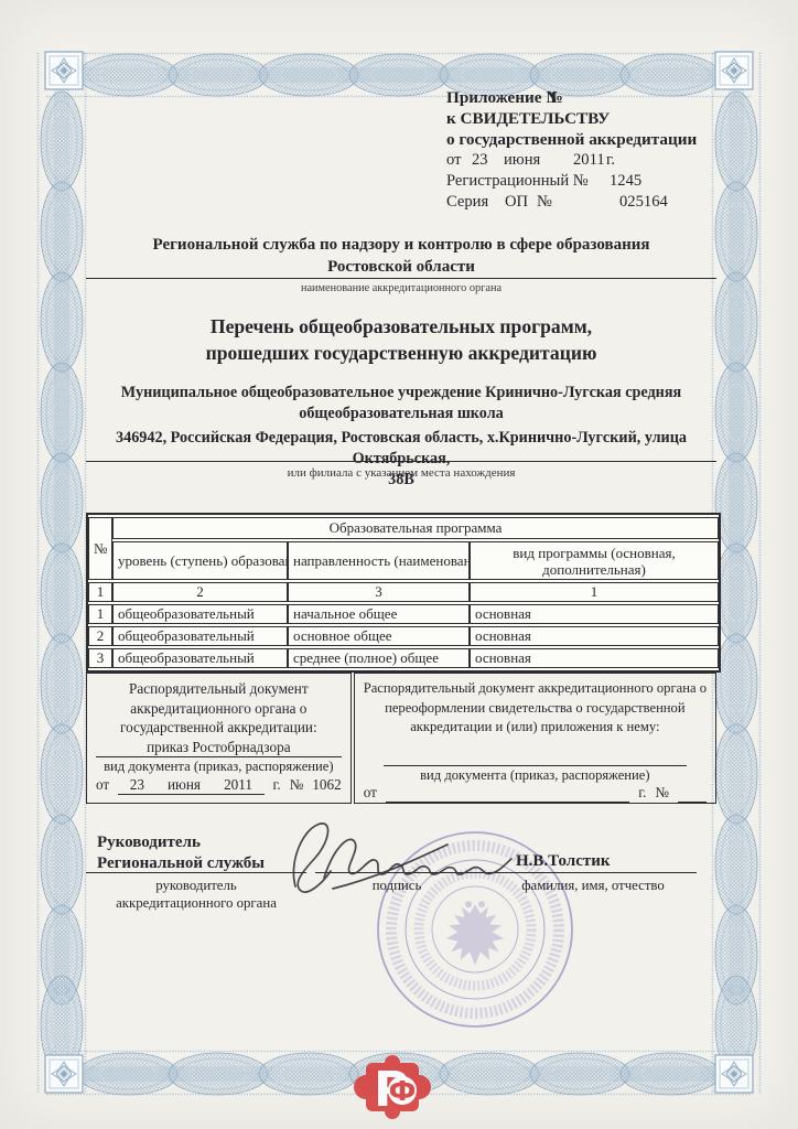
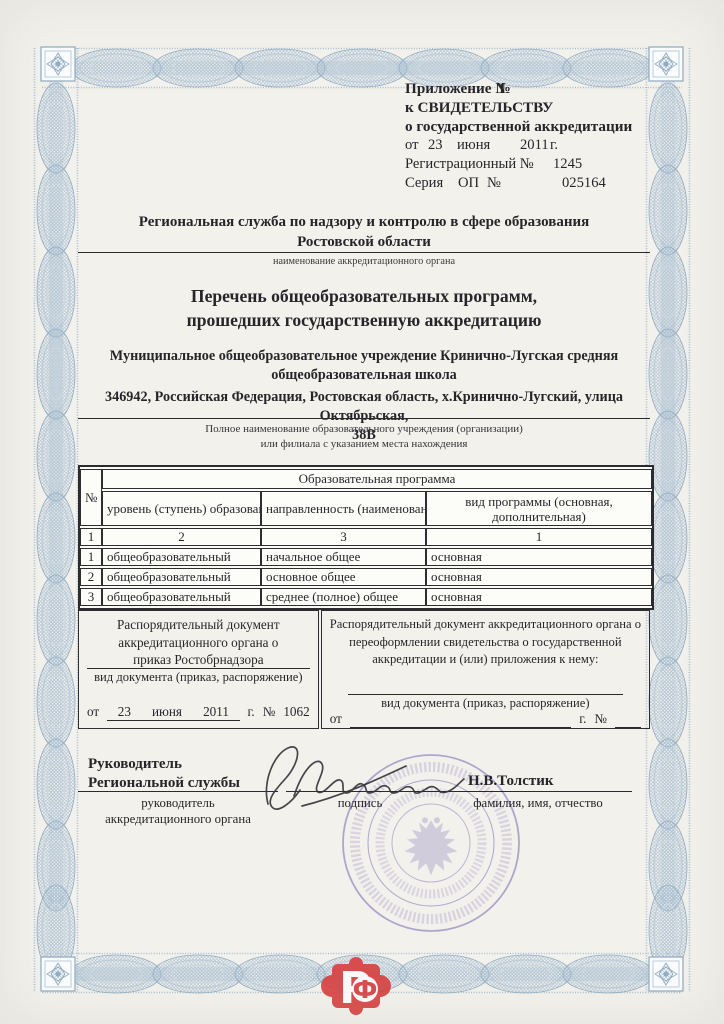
  Приложение №
  1
  к СВИДЕТЕЛЬСТВУ
  о государственной аккредитации
  от
  23
  июня
  2011
  г.
  Регистрационный №
  1245
  Серия
  ОП
  №
  025164
- Региональной служба по надзору и контролю в сфере образования
+ Региональная служба по надзору и контролю в сфере образования
  Ростовской области
  наименование аккредитационного органа
  Перечень общеобразовательных программ,
  прошедших государственную аккредитацию
  Муниципальное общеобразовательное учреждение Кринично-Лугская средняя
  общеобразовательная школа
  346942, Российская Федерация, Ростовская область, х.Кринично-Лугский, улица Октябрьская,
  38В
+ Полное наименование образовательного учреждения (организации)
  или филиала с указанием места нахождения
  №	Образовательная программа
  уровень (ступень) образова	направленность (наименован	вид программы (основная, дополнительная)
  1	2	3	1
  1	общеобразовательный	начальное общее	основная
  2	общеобразовательный	основное общее	основная
  3	общеобразовательный	среднее (полное) общее	основная
  Распорядительный документ
  аккредитационного органа о
- государственной аккредитации:
  приказ Ростобрнадзора
  вид документа (приказ, распоряжение)
  от
  23
  июня
  2011
  г.
  №
  1062
  Распорядительный документ аккредитационного органа о
  переоформлении свидетельства о государственной
  аккредитации и (или) приложения к нему:
  вид документа (приказ, распоряжение)
  от
  г.
  №
  Руководитель
  Региональной службы
  руководитель
  аккредитационного органа
  подпись
  Н.В.Толстик
  фамилия, имя, отчество
  Ф
